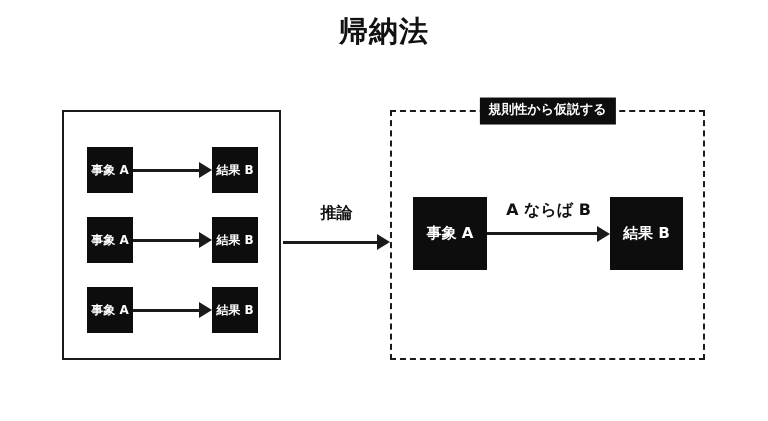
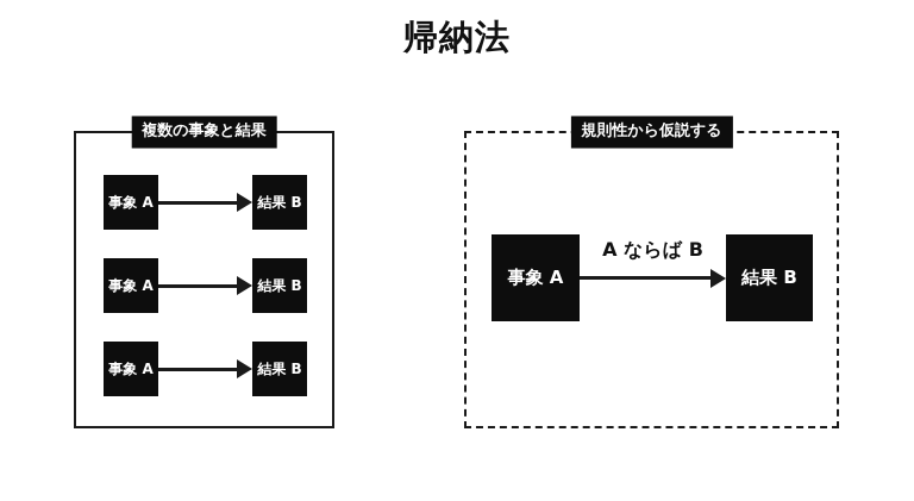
  帰納法
+ 複数の事象と結果
  事象 A
  結果 B
  事象 A
  結果 B
  事象 A
  結果 B
- 推論
  規則性から仮説する
  事象 A
  A ならば B
  結果 B
